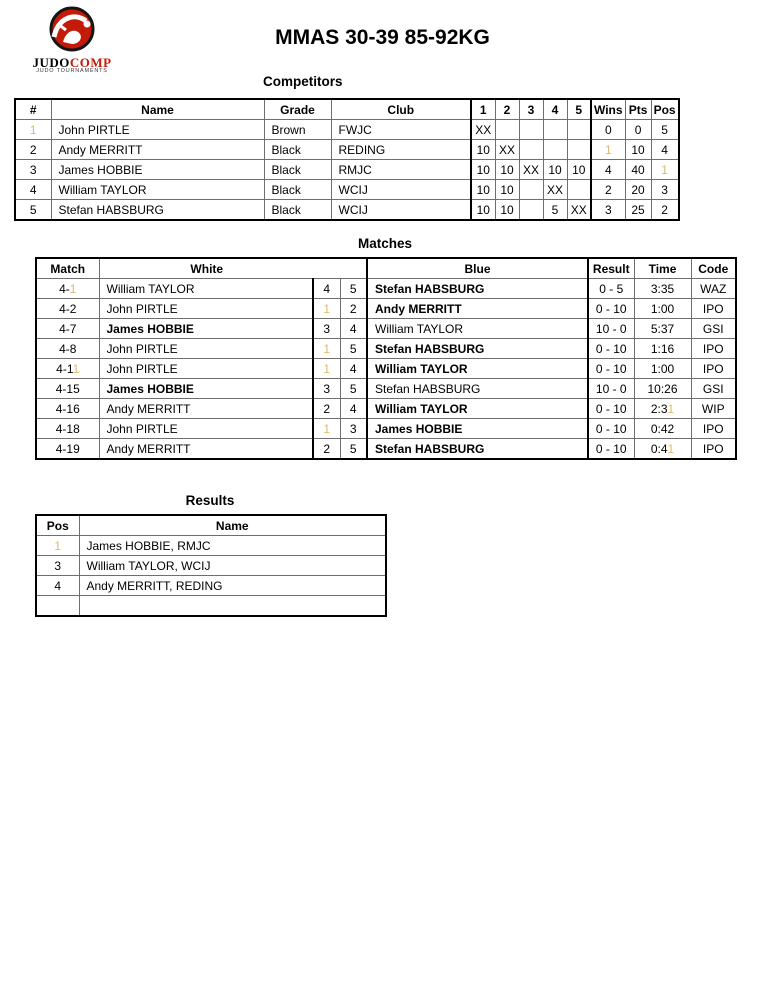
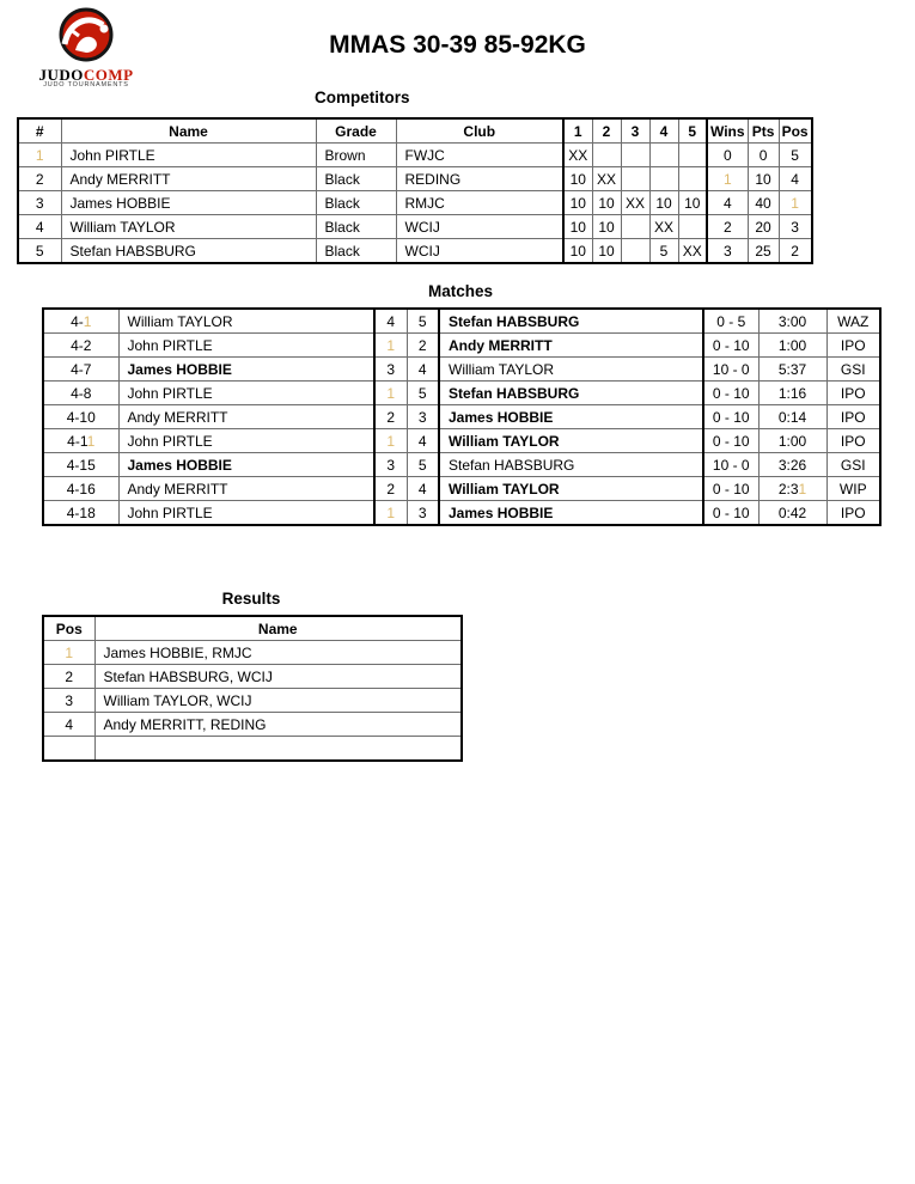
  JUDOCOMP
  MMAS 30-39 85-92KG
  Competitors
  #	Name	Grade	Club	1	2	3	4	5	Wins	Pts	Pos
  1	John PIRTLE	Brown	FWJC	XX					0	0	5
  2	Andy MERRITT	Black	REDING	10	XX				1	10	4
  3	James HOBBIE	Black	RMJC	10	10	XX	10	10	4	40	1
  4	William TAYLOR	Black	WCIJ	10	10		XX		2	20	3
  5	Stefan HABSBURG	Black	WCIJ	10	10		5	XX	3	25	2
  Matches
- Match	White	Blue	Result	Time	Code
- 4-1	William TAYLOR	4	5	Stefan HABSBURG	0 - 5	3:35	WAZ
+ 4-1	William TAYLOR	4	5	Stefan HABSBURG	0 - 5	3:00	WAZ
  4-2	John PIRTLE	1	2	Andy MERRITT	0 - 10	1:00	IPO
  4-7	James HOBBIE	3	4	William TAYLOR	10 - 0	5:37	GSI
  4-8	John PIRTLE	1	5	Stefan HABSBURG	0 - 10	1:16	IPO
+ 4-10	Andy MERRITT	2	3	James HOBBIE	0 - 10	0:14	IPO
  4-11	John PIRTLE	1	4	William TAYLOR	0 - 10	1:00	IPO
- 4-15	James HOBBIE	3	5	Stefan HABSBURG	10 - 0	10:26	GSI
+ 4-15	James HOBBIE	3	5	Stefan HABSBURG	10 - 0	3:26	GSI
  4-16	Andy MERRITT	2	4	William TAYLOR	0 - 10	2:31	WIP
  4-18	John PIRTLE	1	3	James HOBBIE	0 - 10	0:42	IPO
- 4-19	Andy MERRITT	2	5	Stefan HABSBURG	0 - 10	0:41	IPO
  Results
  Pos	Name
  1	James HOBBIE, RMJC
+ 2	Stefan HABSBURG, WCIJ
  3	William TAYLOR, WCIJ
  4	Andy MERRITT, REDING
